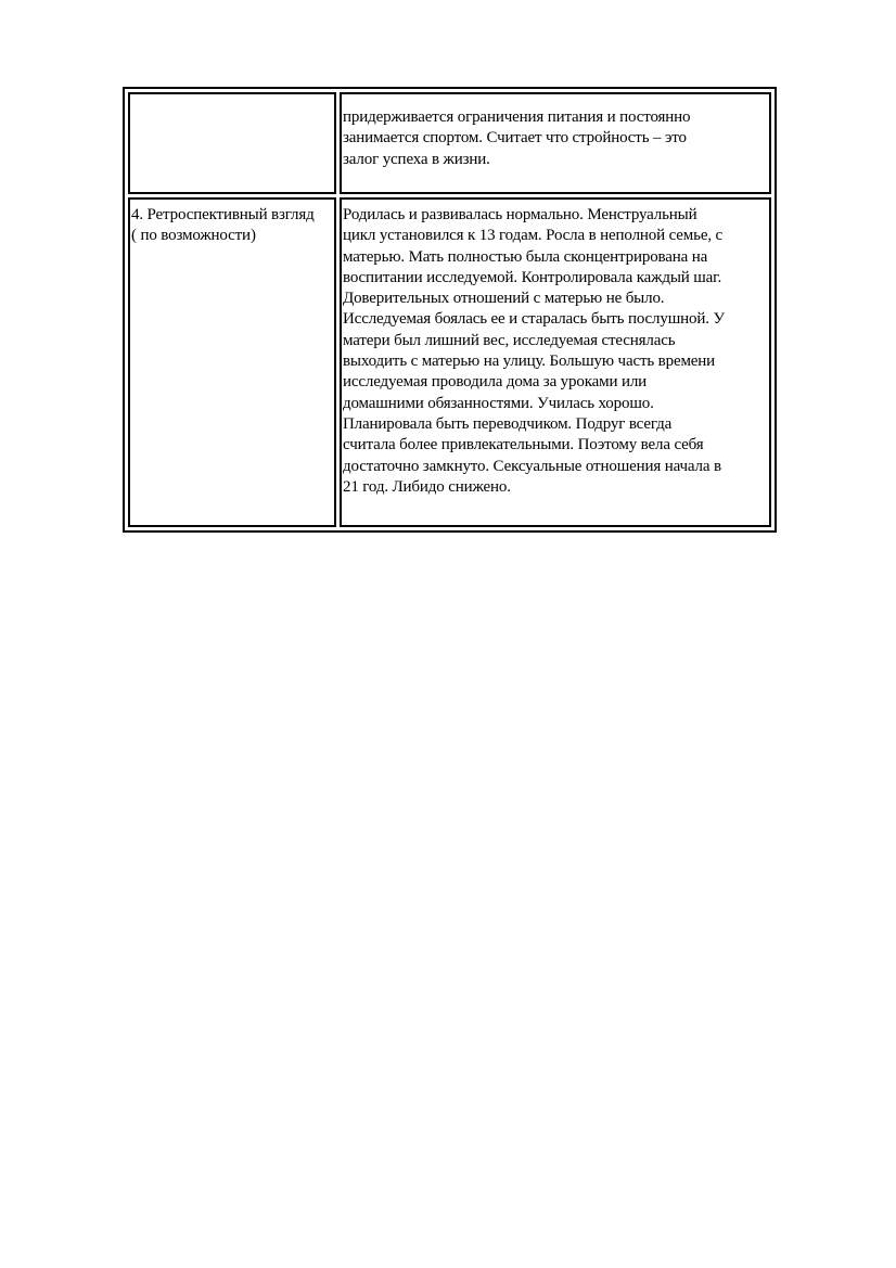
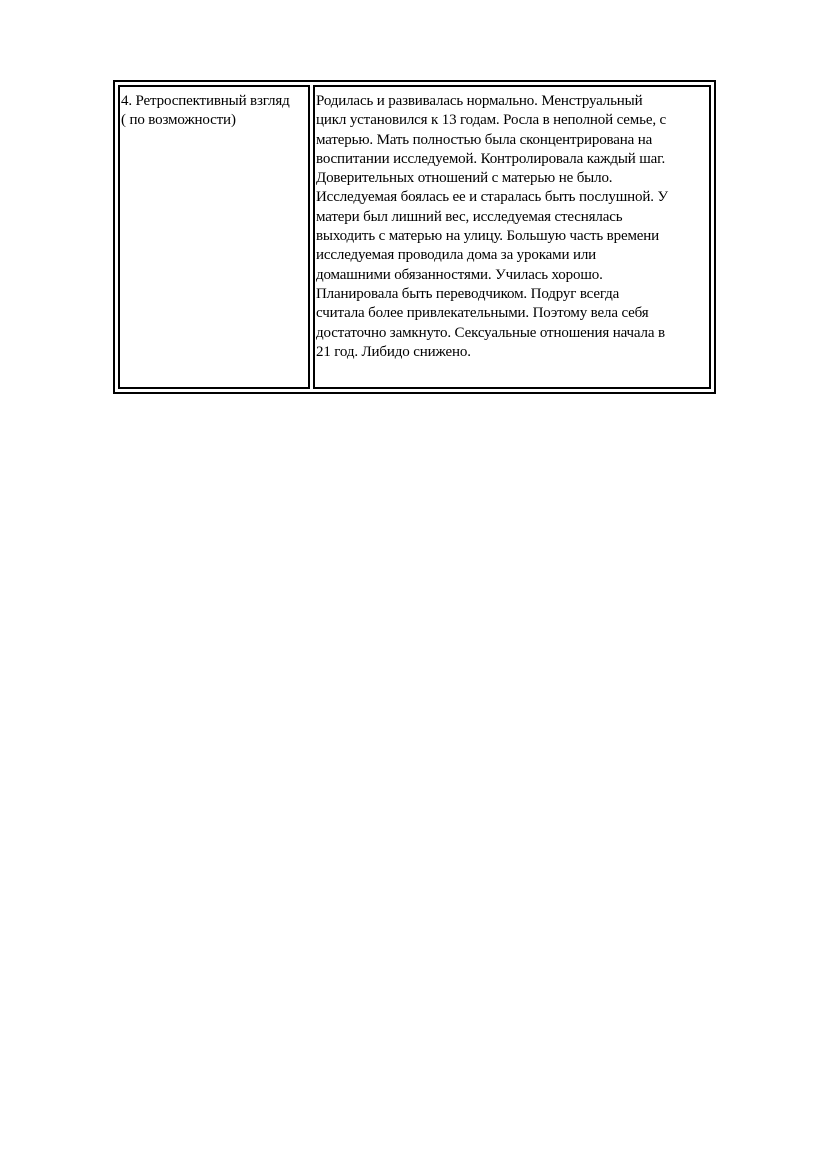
- 	придерживается ограничения питания и постоянно занимается спортом. Считает что стройность – это залог успеха в жизни.
  4. Ретроспективный взгляд ( по возможности)	Родилась и развивалась нормально. Менструальный цикл установился к 13 годам. Росла в неполной семье, с матерью. Мать полностью была сконцентрирована на воспитании исследуемой. Контролировала каждый шаг. Доверительных отношений с матерью не было. Исследуемая боялась ее и старалась быть послушной. У матери был лишний вес, исследуемая стеснялась выходить с матерью на улицу. Большую часть времени исследуемая проводила дома за уроками или домашними обязанностями. Училась хорошо. Планировала быть переводчиком. Подруг всегда считала более привлекательными. Поэтому вела себя достаточно замкнуто. Сексуальные отношения начала в 21 год. Либидо снижено.
